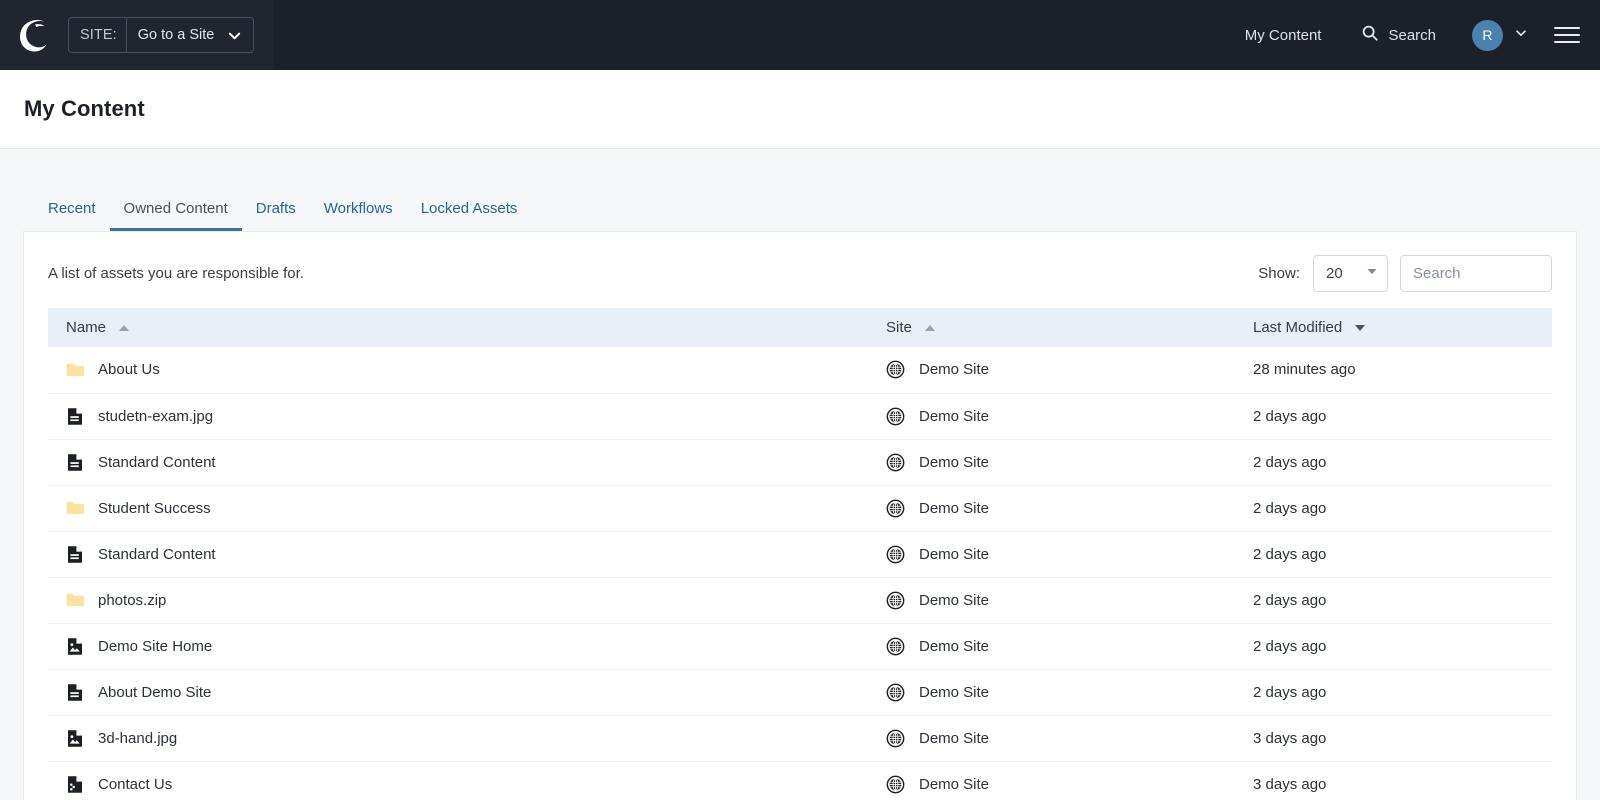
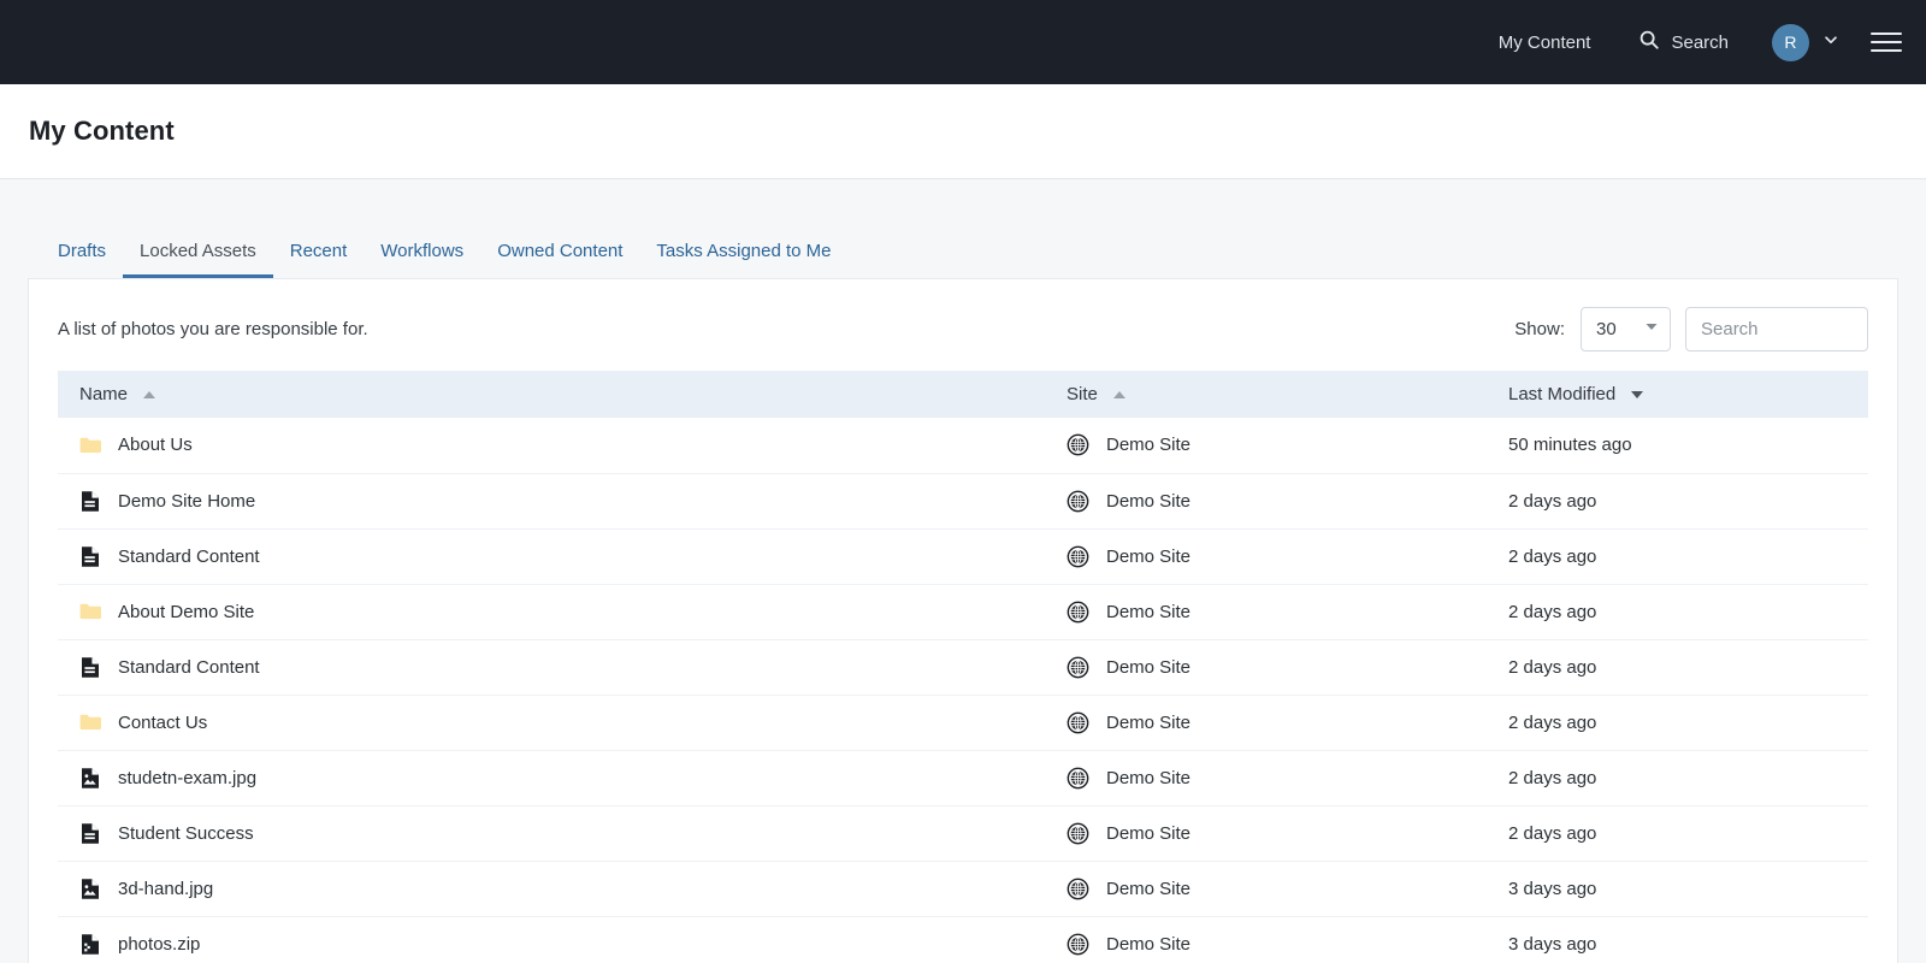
- SITE:
- Go to a Site
  My Content
  Search
  R
  My Content
- Recent
+ Drafts
- Owned Content
+ Locked Assets
- Drafts
+ Recent
  Workflows
- Locked Assets
+ Owned Content
+ Tasks Assigned to Me
- A list of assets you are responsible for.
+ A list of photos you are responsible for.
  Show:
- 20
+ 30
  Search
  Name	Site	Last Modified
- About Us	Demo Site	28 minutes ago
+ About Us	Demo Site	50 minutes ago
- studetn-exam.jpg	Demo Site	2 days ago
+ Demo Site Home	Demo Site	2 days ago
  Standard Content	Demo Site	2 days ago
- Student Success	Demo Site	2 days ago
+ About Demo Site	Demo Site	2 days ago
  Standard Content	Demo Site	2 days ago
- photos.zip	Demo Site	2 days ago
+ Contact Us	Demo Site	2 days ago
- Demo Site Home	Demo Site	2 days ago
+ studetn-exam.jpg	Demo Site	2 days ago
- About Demo Site	Demo Site	2 days ago
+ Student Success	Demo Site	2 days ago
  3d-hand.jpg	Demo Site	3 days ago
- Contact Us	Demo Site	3 days ago
+ photos.zip	Demo Site	3 days ago
